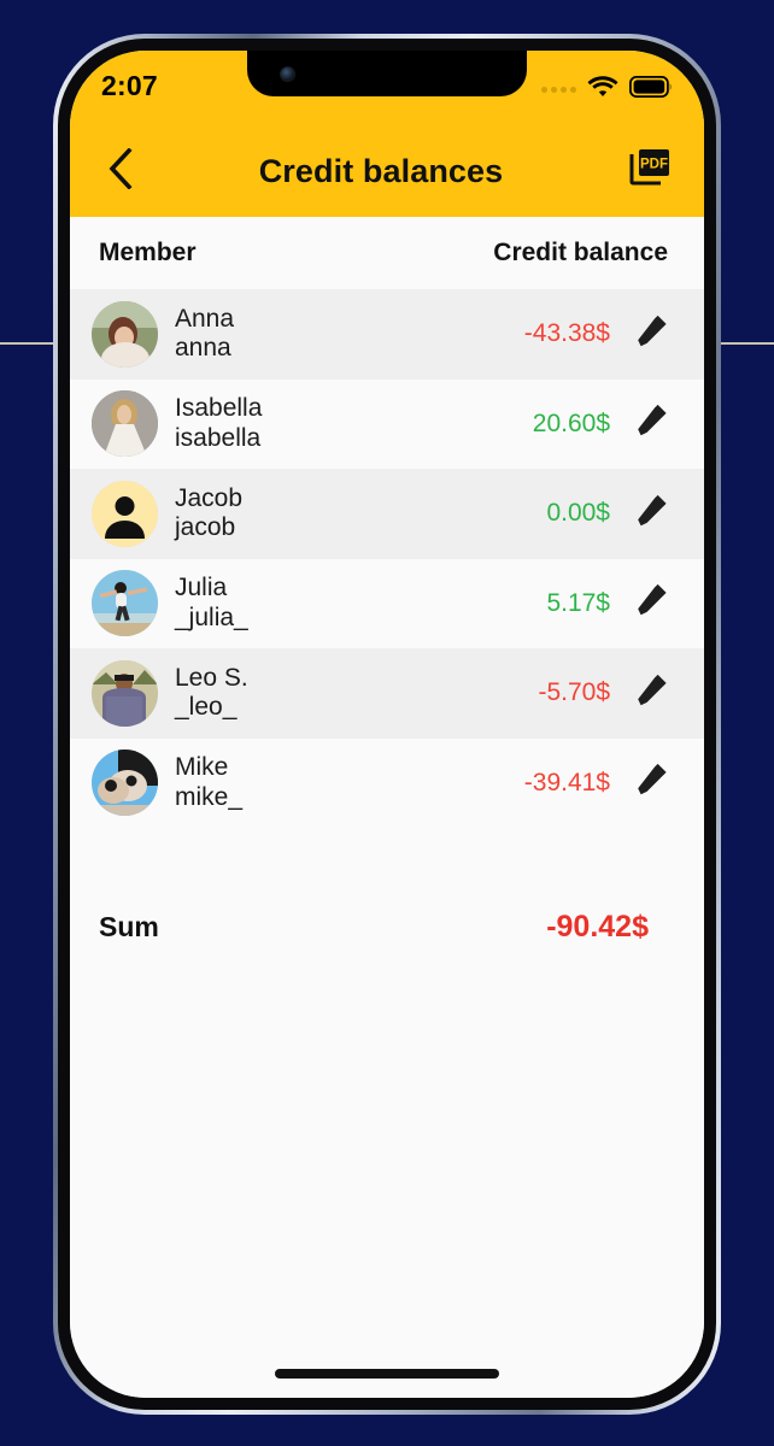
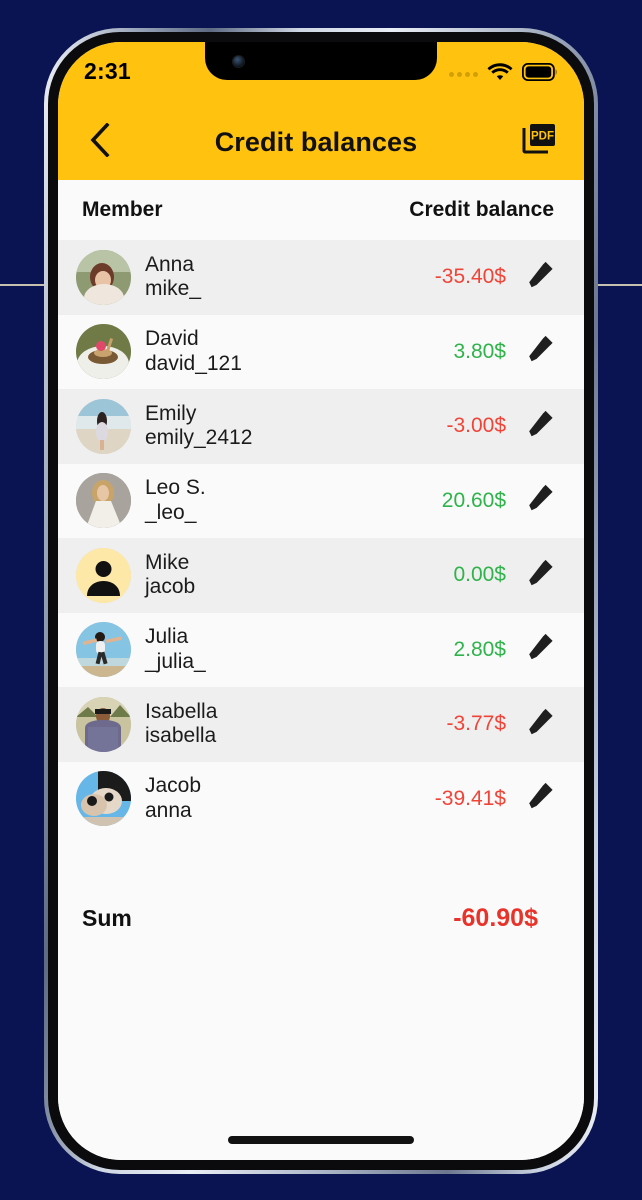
- 2:07
+ 2:31
  Credit balances
  PDF
  Member
  Credit balance
  Anna
- anna
+ mike_
- -43.38$
+ -35.40$
+ David
+ david_121
+ 3.80$
+ Emily
+ emily_2412
+ -3.00$
- Isabella
+ Leo S.
- isabella
+ _leo_
  20.60$
- Jacob
+ Mike
  jacob
  0.00$
  Julia
  _julia_
- 5.17$
+ 2.80$
- Leo S.
+ Isabella
- _leo_
+ isabella
- -5.70$
+ -3.77$
- Mike
+ Jacob
- mike_
+ anna
  -39.41$
  Sum
- -90.42$
+ -60.90$
